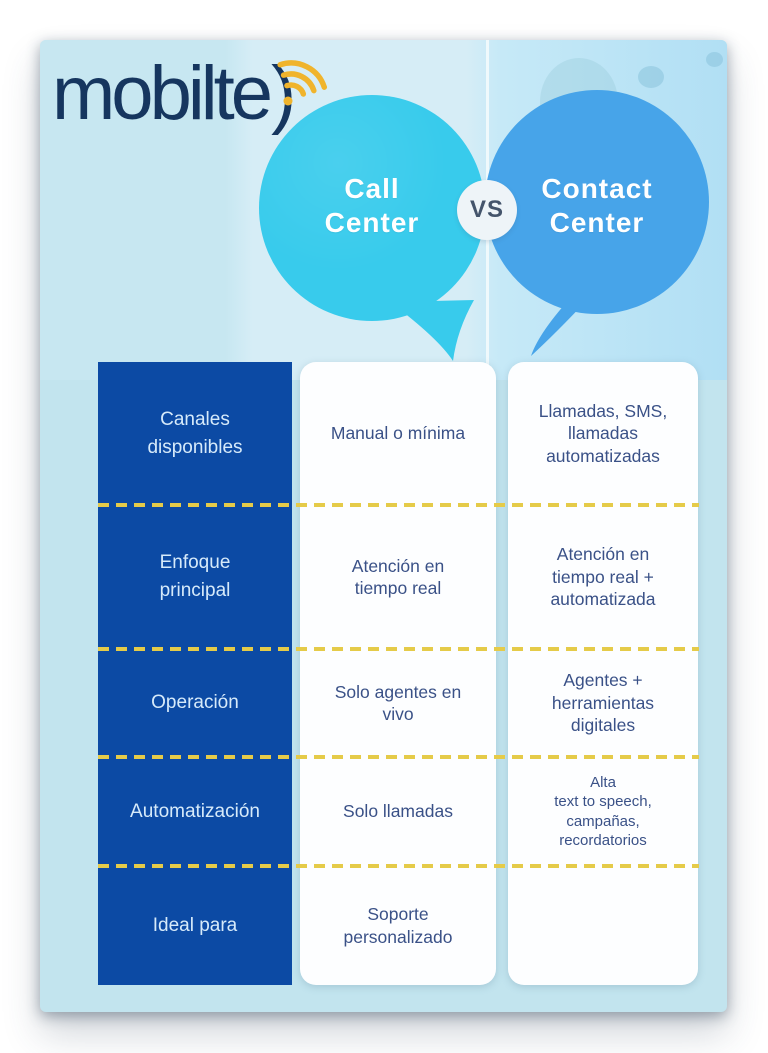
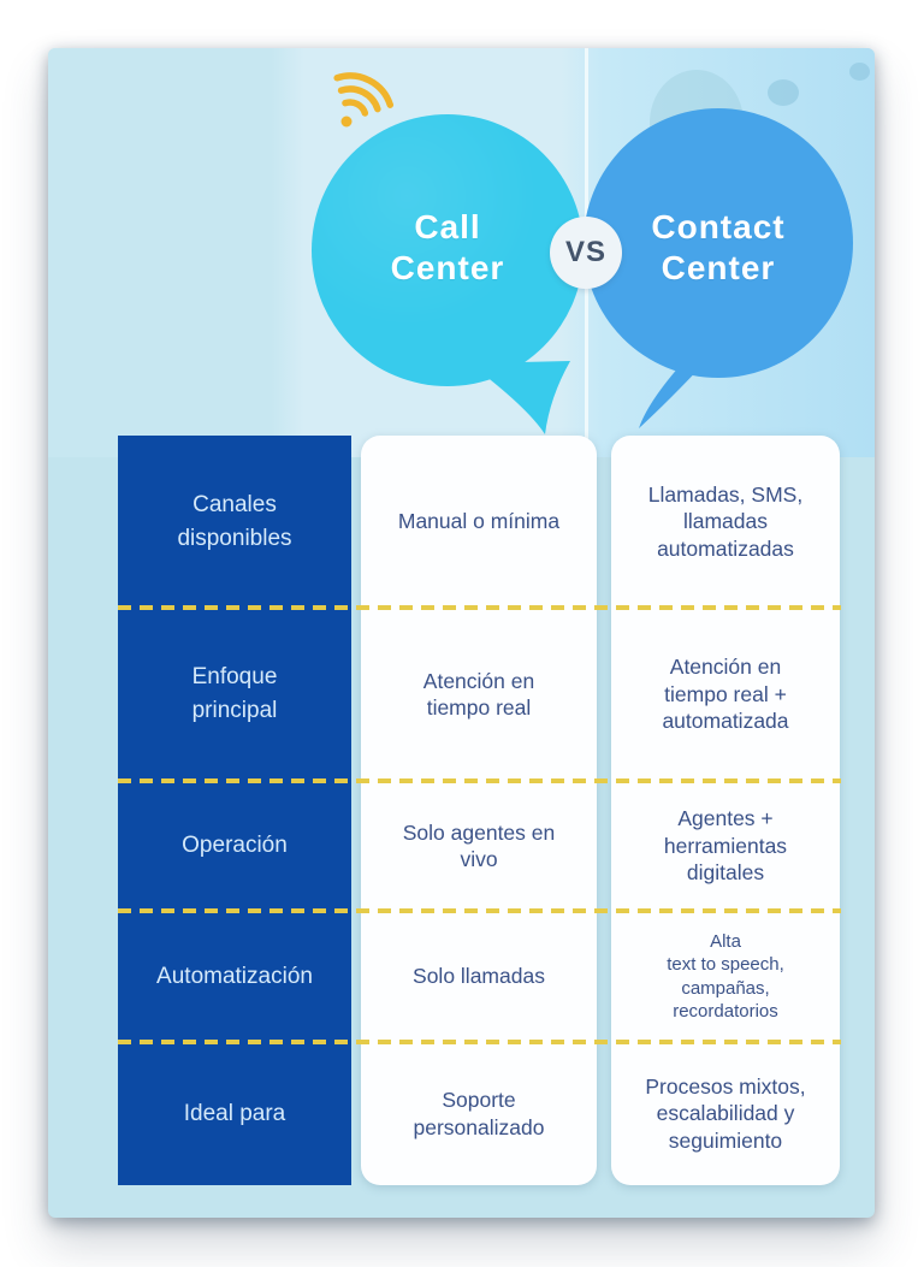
- mobilte
- )
  Call
  Center
  VS
  Contact
  Center
  Canales
  disponibles
  Enfoque
  principal
  Operación
  Automatización
  Ideal para
  Manual o mínima
  Atención en
  tiempo real
  Solo agentes en
  vivo
  Solo llamadas
  Soporte
  personalizado
  Llamadas, SMS,
  llamadas
  automatizadas
  Atención en
  tiempo real +
  automatizada
  Agentes +
  herramientas
  digitales
  Alta
  text to speech,
  campañas,
  recordatorios
+ Procesos mixtos,
+ escalabilidad y
+ seguimiento
